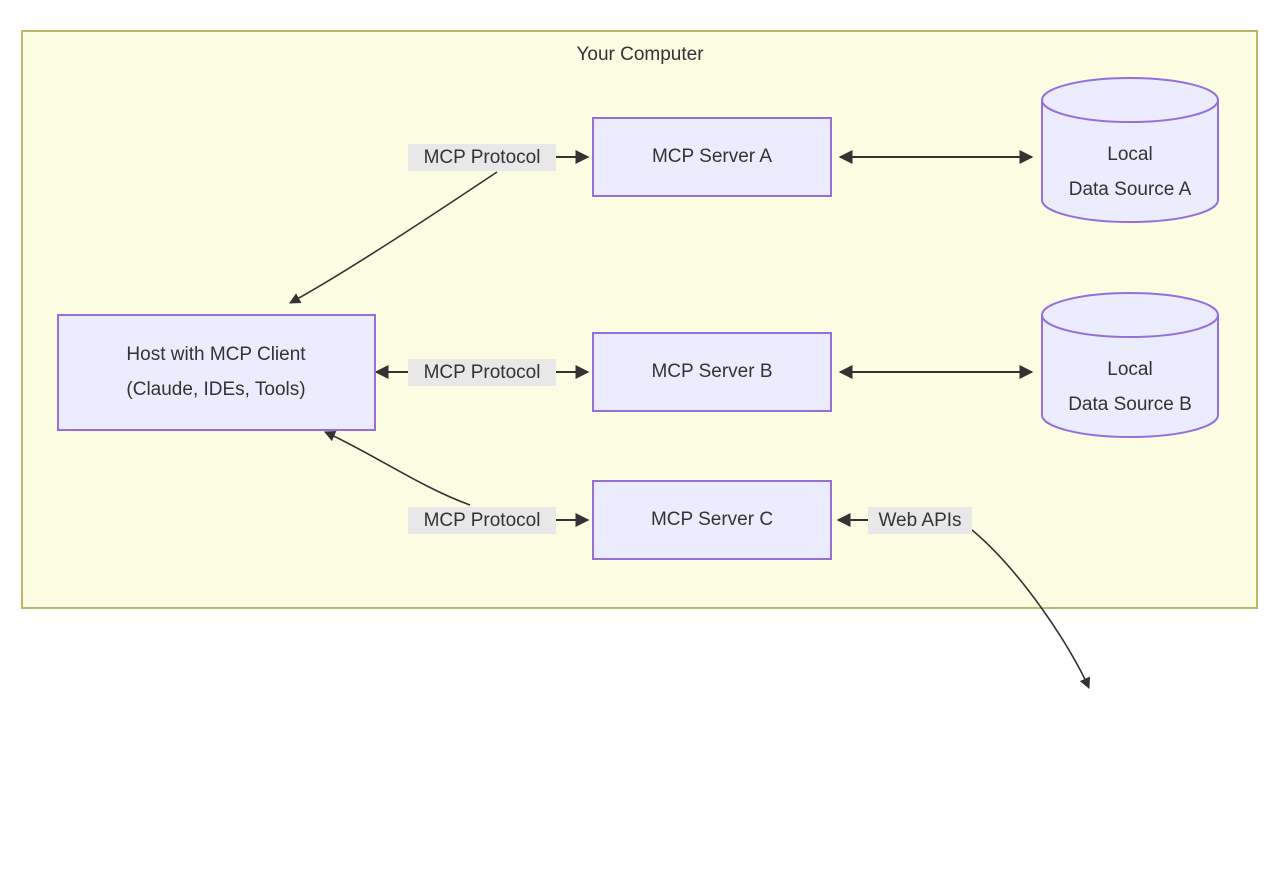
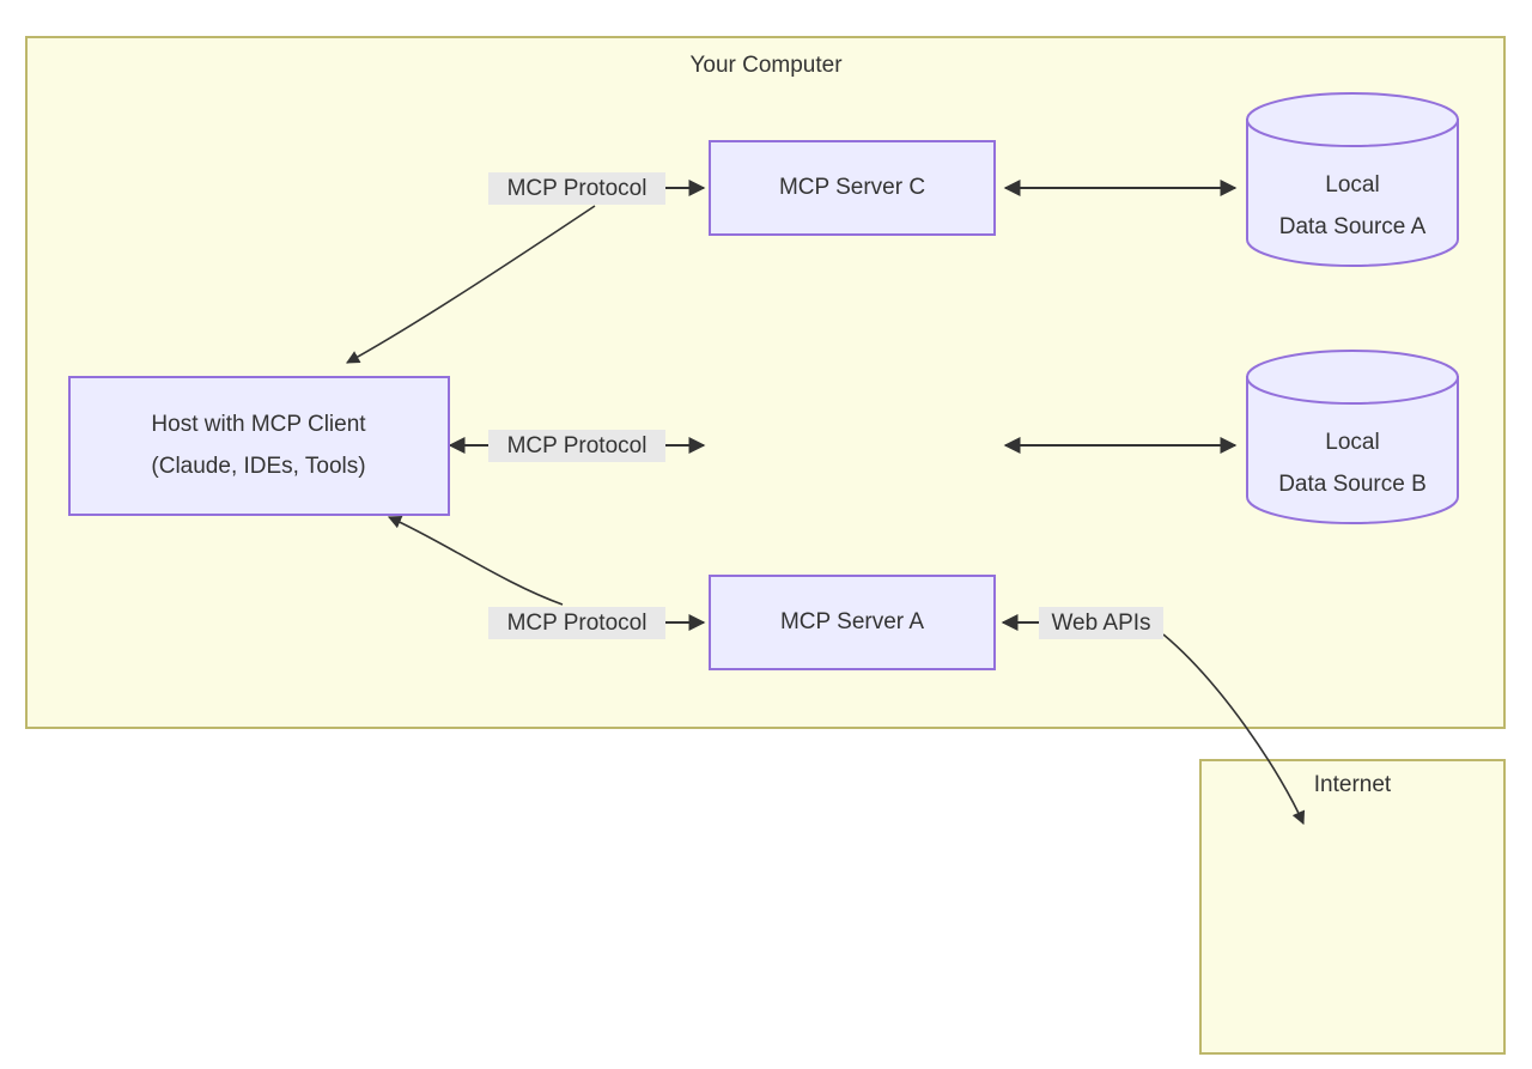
  Your Computer
+ Internet
  Host with MCP Client
  (Claude, IDEs, Tools)
- MCP Server A
+ MCP Server C
- MCP Server B
- MCP Server C
+ MCP Server A
  Local
  Data Source A
  Local
  Data Source B
  MCP Protocol
  MCP Protocol
  MCP Protocol
  Web APIs
